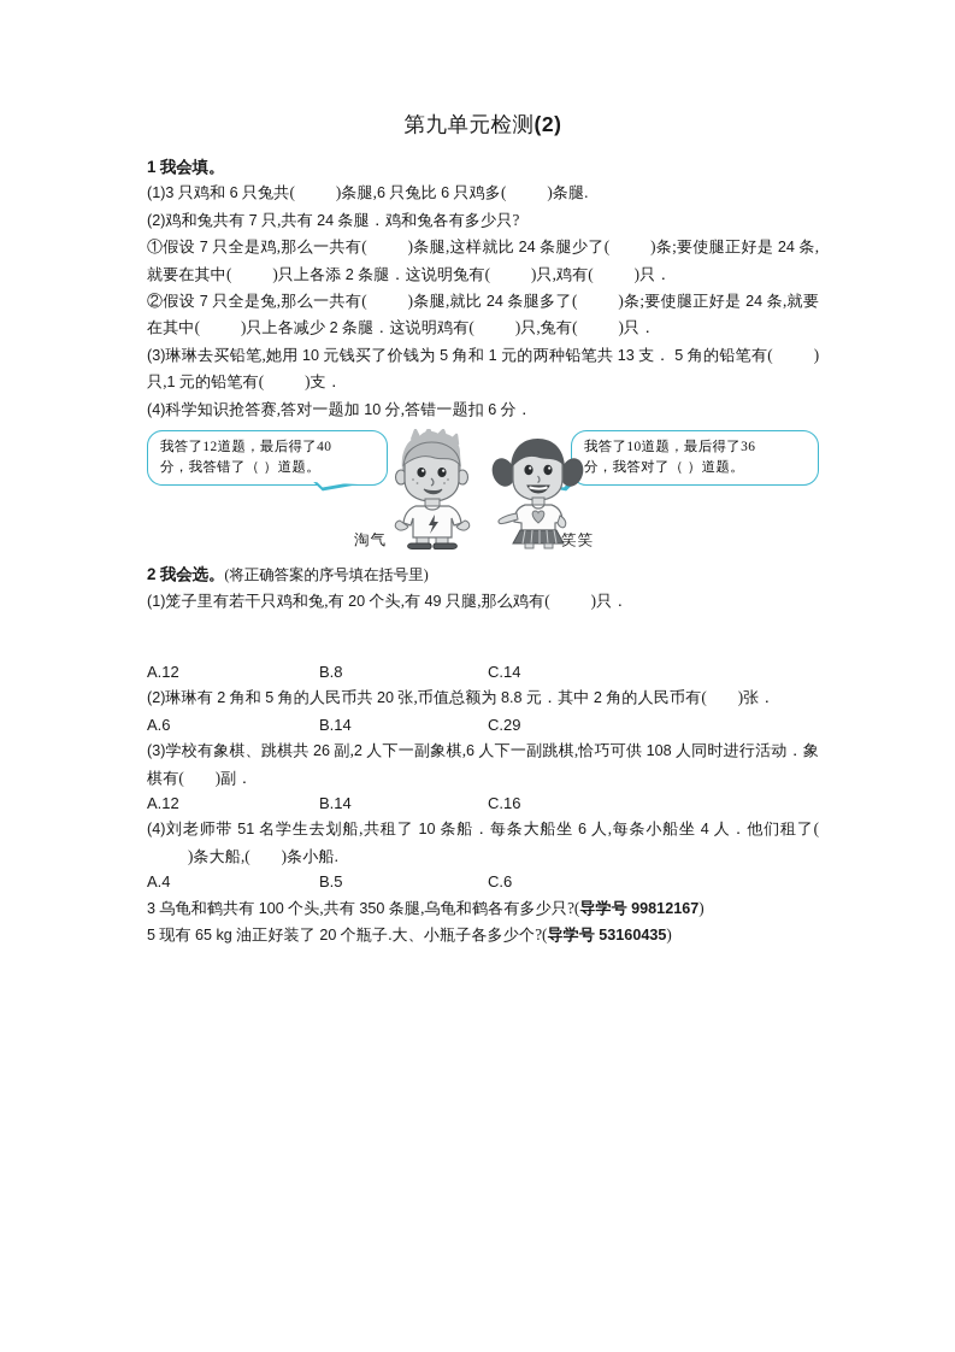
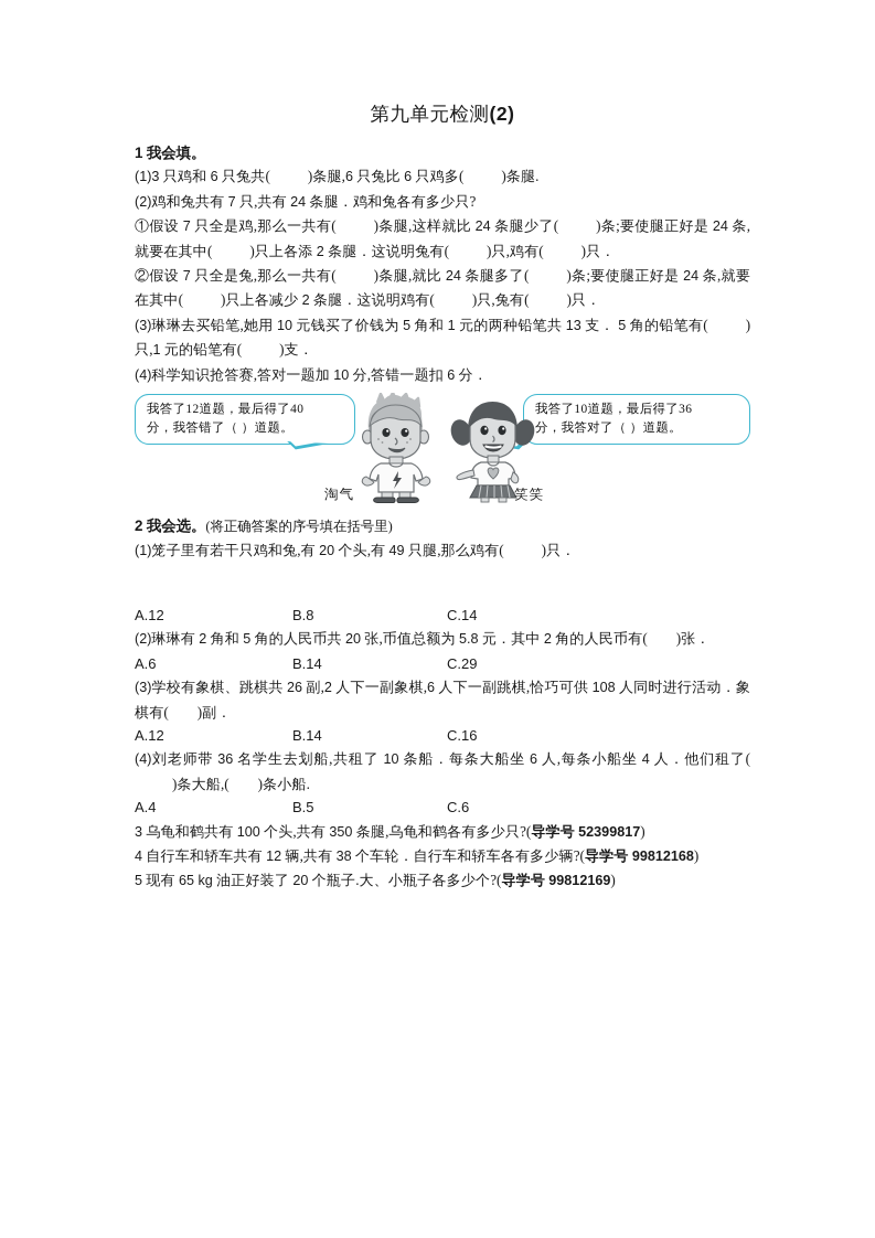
  第九单元检测(2)
  1 我会填。
  (1)3 只鸡和 6 只兔共( )条腿,6 只兔比 6 只鸡多( )条腿.
  (2)鸡和兔共有 7 只,共有 24 条腿．鸡和兔各有多少只?
  ①假设 7 只全是鸡,那么一共有( )条腿,这样就比 24 条腿少了( )条;要使腿正好是 24 条,就要在其中( )只上各添 2 条腿．这说明兔有( )只,鸡有( )只．
  ②假设 7 只全是兔,那么一共有( )条腿,就比 24 条腿多了( )条;要使腿正好是 24 条,就要在其中( )只上各减少 2 条腿．这说明鸡有( )只,兔有( )只．
  (3)琳琳去买铅笔,她用 10 元钱买了价钱为 5 角和 1 元的两种铅笔共 13 支． 5 角的铅笔有( )只,1 元的铅笔有( )支．
  (4)科学知识抢答赛,答对一题加 10 分,答错一题扣 6 分．
  我答了12道题，最后得了40
  分，我答错了（ ）道题。
  我答了10道题，最后得了36
  分，我答对了（ ）道题。
  淘气
  笑笑
  2 我会选。(将正确答案的序号填在括号里)
  (1)笼子里有若干只鸡和兔,有 20 个头,有 49 只腿,那么鸡有( )只．
  A.12
  B.8
  C.14
- (2)琳琳有 2 角和 5 角的人民币共 20 张,币值总额为 8.8 元．其中 2 角的人民币有( )张．
+ (2)琳琳有 2 角和 5 角的人民币共 20 张,币值总额为 5.8 元．其中 2 角的人民币有( )张．
  A.6
  B.14
  C.29
  (3)学校有象棋、跳棋共 26 副,2 人下一副象棋,6 人下一副跳棋,恰巧可供 108 人同时进行活动．象棋有( )副．
  A.12
  B.14
  C.16
- (4)刘老师带 51 名学生去划船,共租了 10 条船．每条大船坐 6 人,每条小船坐 4 人．他们租了()条大船,( )条小船.
+ (4)刘老师带 36 名学生去划船,共租了 10 条船．每条大船坐 6 人,每条小船坐 4 人．他们租了()条大船,( )条小船.
  A.4
  B.5
  C.6
- 3 乌龟和鹤共有 100 个头,共有 350 条腿,乌龟和鹤各有多少只?(导学号 99812167)
+ 3 乌龟和鹤共有 100 个头,共有 350 条腿,乌龟和鹤各有多少只?(导学号 52399817)
+ 4 自行车和轿车共有 12 辆,共有 38 个车轮．自行车和轿车各有多少辆?(导学号 99812168)
- 5 现有 65 kg 油正好装了 20 个瓶子.大、小瓶子各多少个?(导学号 53160435)
+ 5 现有 65 kg 油正好装了 20 个瓶子.大、小瓶子各多少个?(导学号 99812169)
